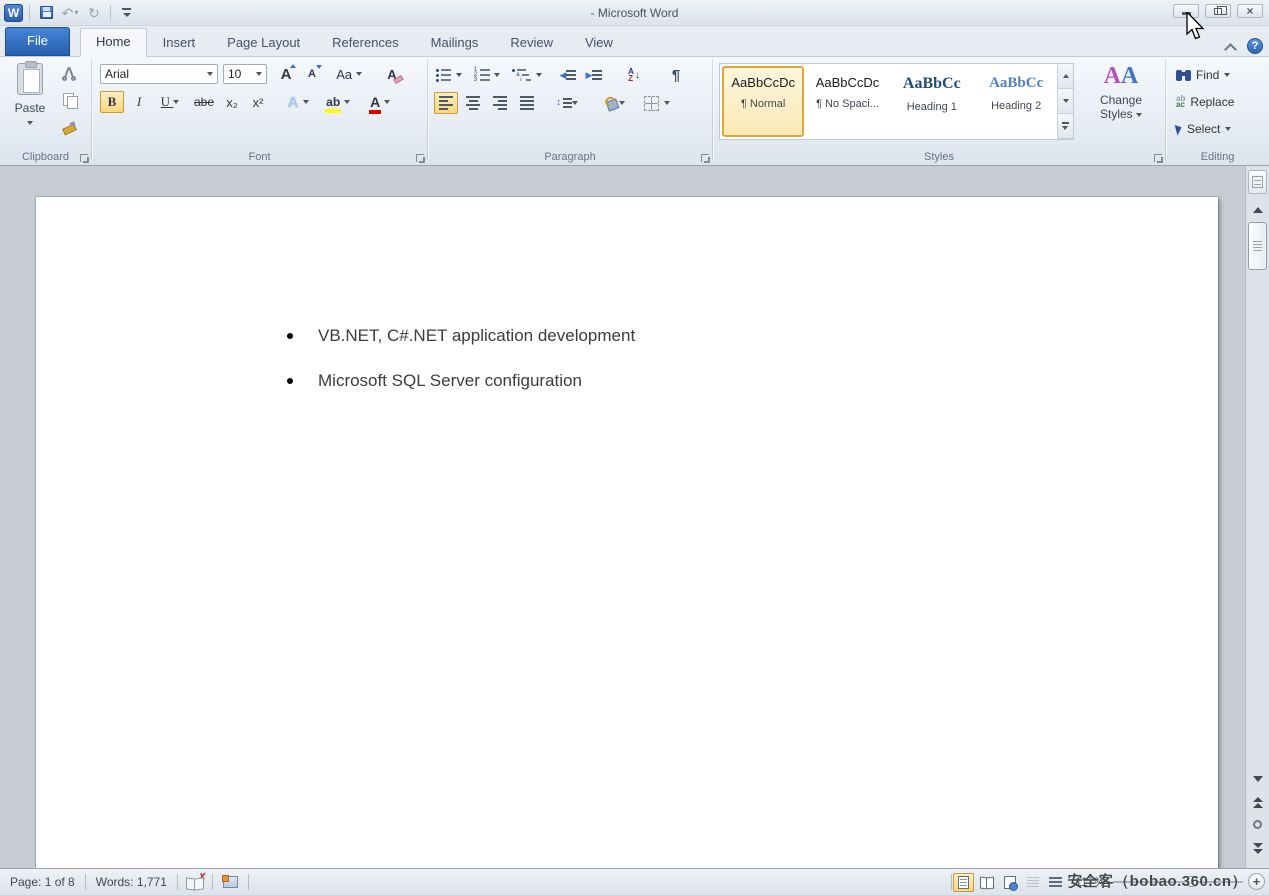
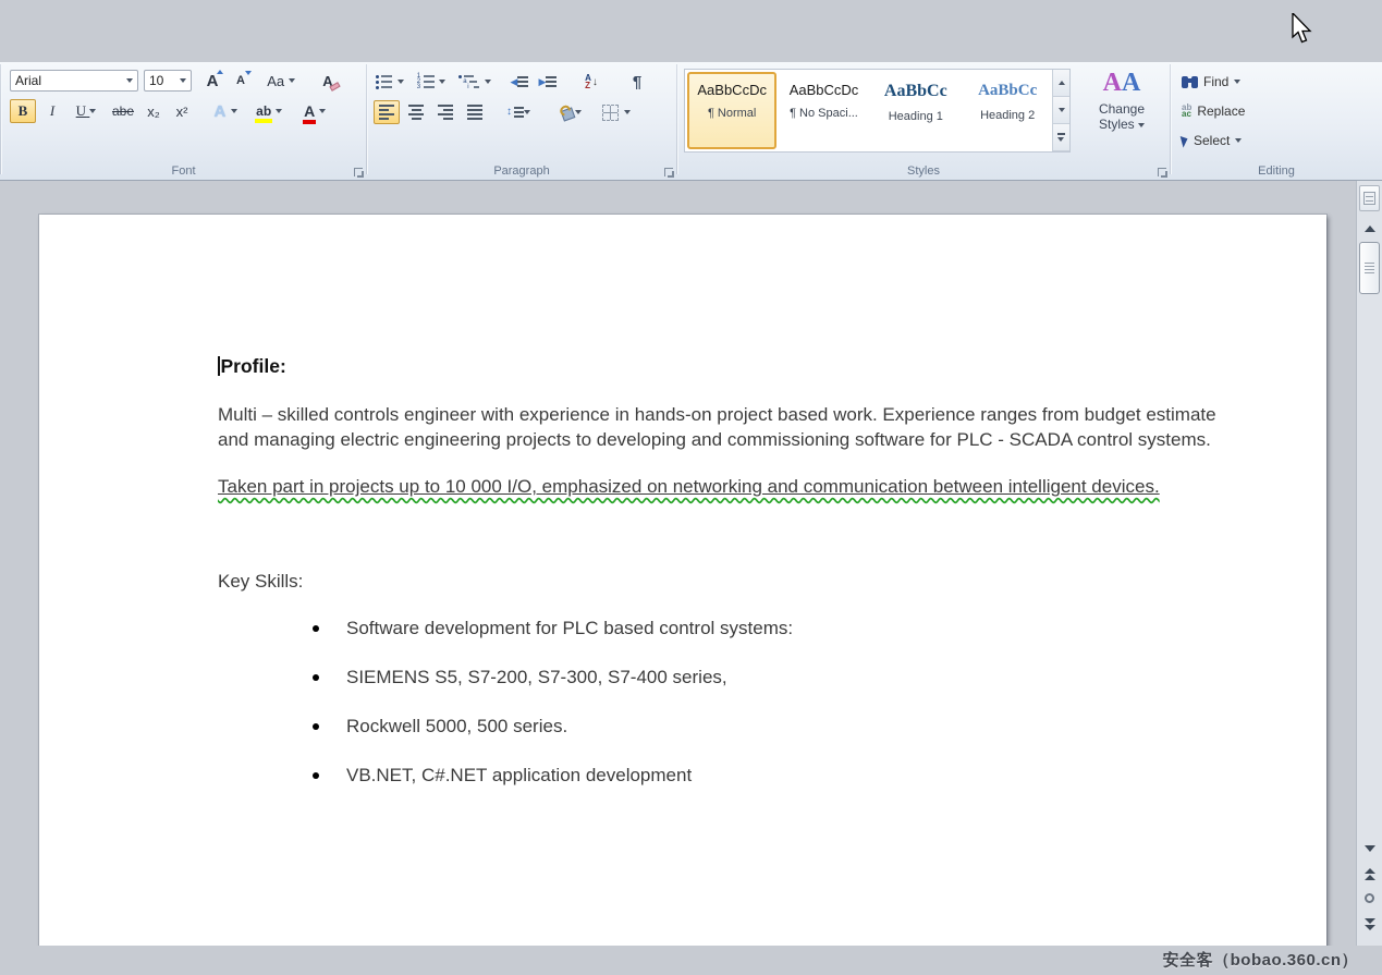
- W
- ↶
- ▾
- ↻
- - Microsoft Word
- ×
- File
- Home
- Insert
- Page Layout
- References
- Mailings
- Review
- View
- ?
- Paste
- Clipboard
  Arial
  10
  A
  A
  Aa
  A
  B
  I
  U
  abe
  x₂
  x²
  A
  ab
  A
  Font
  ◀
  ▶
  A
  Z
  ↓
  ¶
  ↕
  Paragraph
  AaBbCcDc
  ¶ Normal
  AaBbCcDc
  ¶ No Spaci...
  AaBbCc
  Heading 1
  AaBbCc
  Heading 2
  AA
  Change
  Styles
  Styles
  Find
  ab
  ac
  Replace
  Select
  Editing
+ Profile:
+ Multi – skilled controls engineer with experience in hands-on project based work. Experience ranges from budget estimate and managing electric engineering projects to developing and commissioning software for PLC - SCADA control systems.
+ Taken part in projects up to 10 000 I/O, emphasized on networking and communication between intelligent devices.
+ Key Skills:
+ Software development for PLC based control systems:
+ SIEMENS S5, S7-200, S7-300, S7-400 series,
+ Rockwell 5000, 500 series.
  VB.NET, C#.NET application development
- Microsoft SQL Server configuration
- Page: 1 of 8
- Words: 1,771
- 117%
- +
  安全客（bobao.360.cn）
